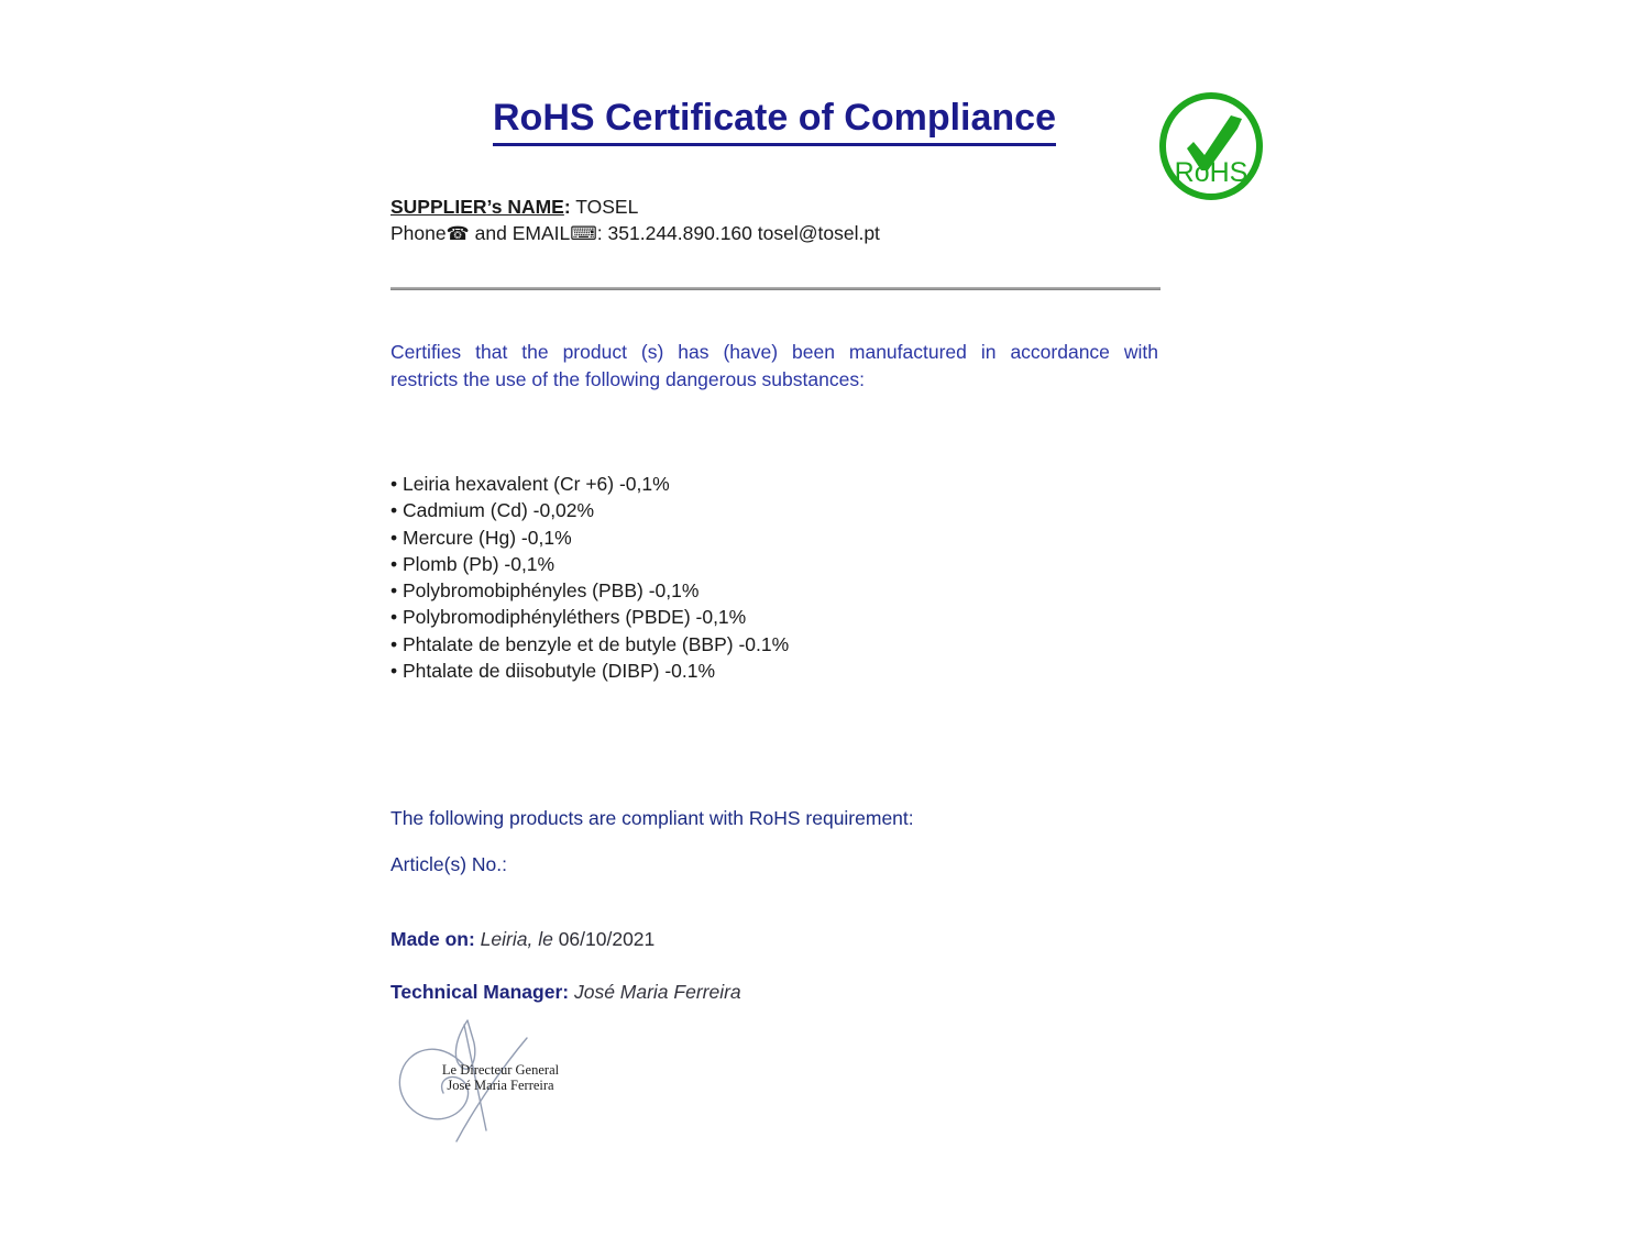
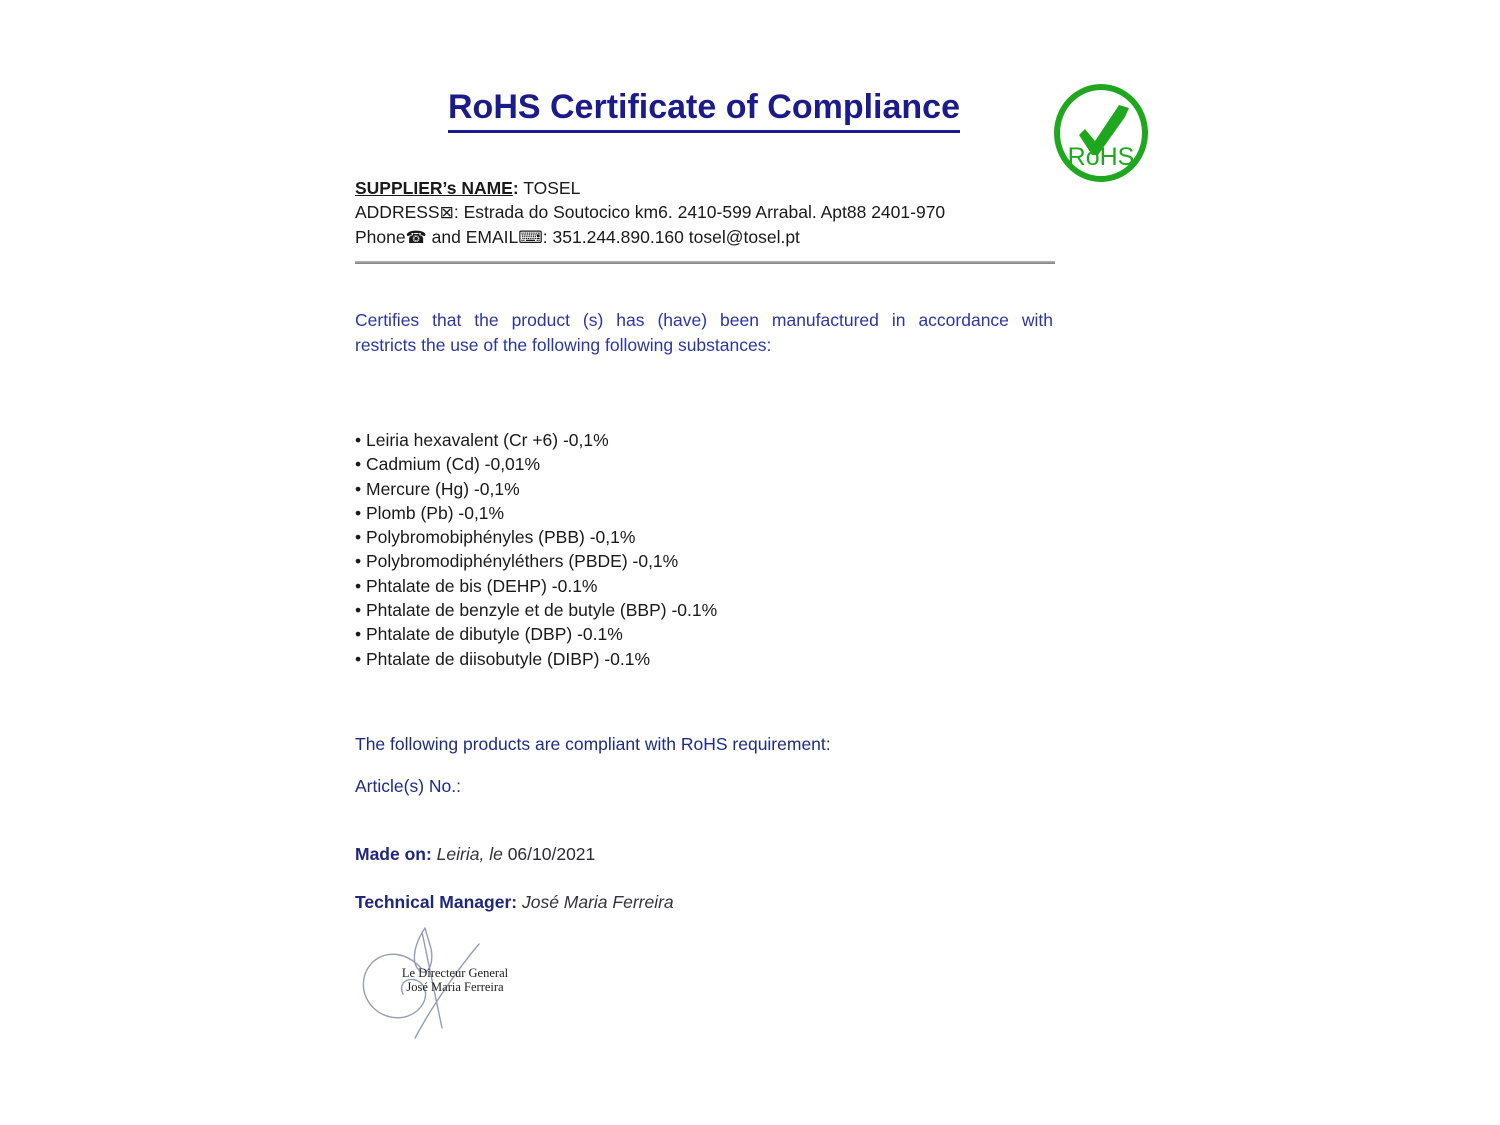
  RoHS Certificate of Compliance
  RoHS
  SUPPLIER’s NAME: TOSEL
+ ADDRESS⊠: Estrada do Soutocico km6. 2410-599 Arrabal. Apt88 2401-970
  Phone☎ and EMAIL⌨: 351.244.890.160 tosel@tosel.pt
  Certifies that the product (s) has (have) been manufactured in accordance with
- restricts the use of the following dangerous substances:
+ restricts the use of the following following substances:
  Leiria hexavalent (Cr +6) -0,1%
- Cadmium (Cd) -0,02%
+ Cadmium (Cd) -0,01%
  Mercure (Hg) -0,1%
  Plomb (Pb) -0,1%
  Polybromobiphényles (PBB) -0,1%
  Polybromodiphényléthers (PBDE) -0,1%
+ Phtalate de bis (DEHP) -0.1%
  Phtalate de benzyle et de butyle (BBP) -0.1%
+ Phtalate de dibutyle (DBP) -0.1%
  Phtalate de diisobutyle (DIBP) -0.1%
  The following products are compliant with RoHS requirement:
  Article(s) No.:
  Made on: Leiria, le 06/10/2021
  Technical Manager: José Maria Ferreira
  Le Directeur General
  José Maria Ferreira
